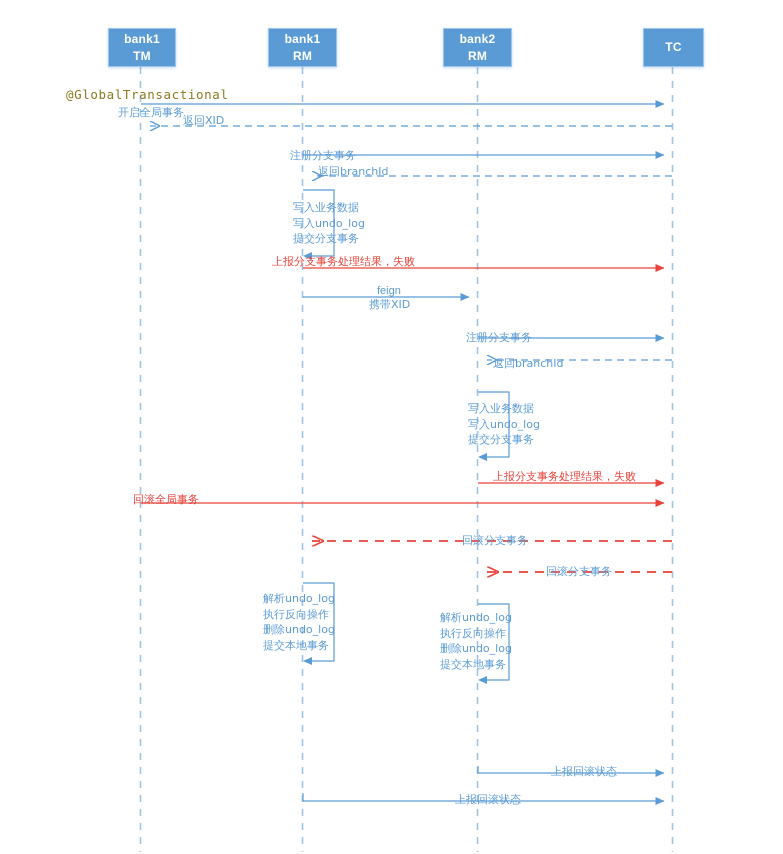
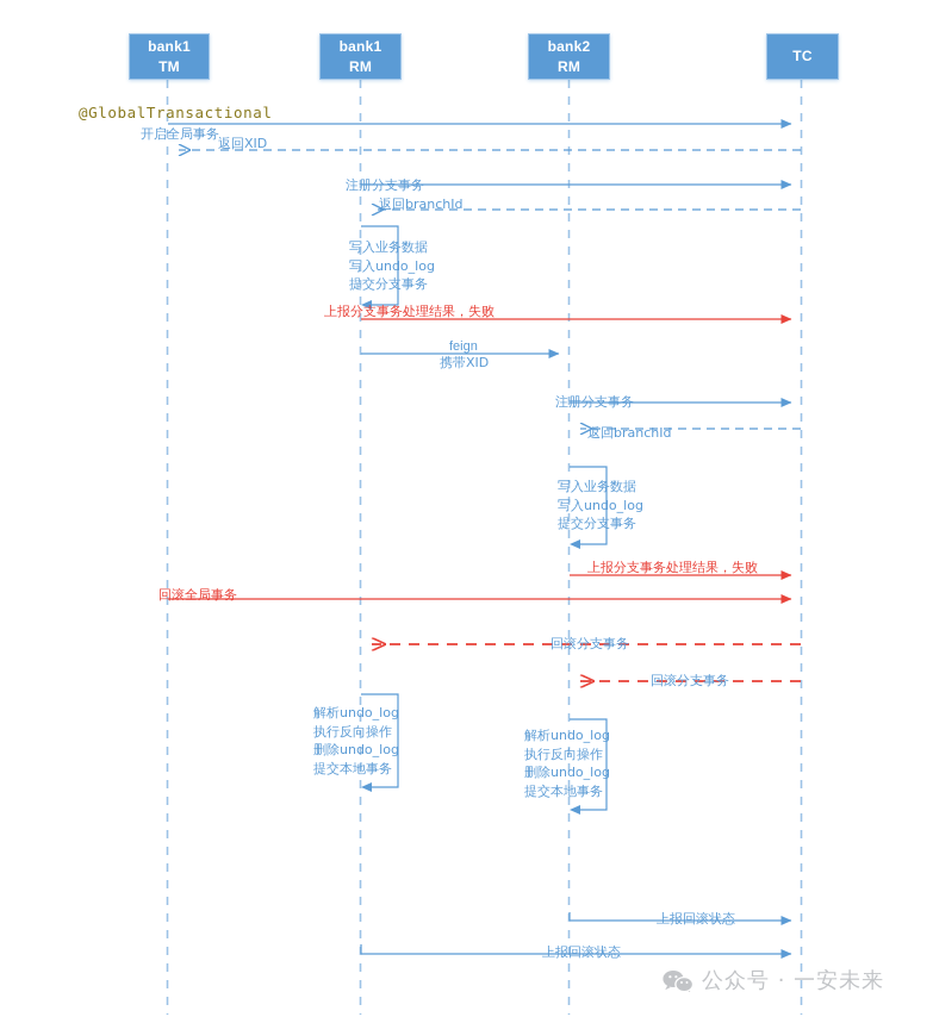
  bank1
  TM
  bank1
  RM
  bank2
  RM
  TC
  @GlobalTransactional
  开启全局事务
  返回XID
  注册分支事务
  返回branchId
  上报分支事务处理结果，失败
  feign
  携带XID
  注册分支事务
  返回branchId
  上报分支事务处理结果，失败
  回滚全局事务
  回滚分支事务
  回滚分支事务
  上报回滚状态
  上报回滚状态
  写入业务数据
  写入undo_log
  提交分支事务
  写入业务数据
  写入undo_log
  提交分支事务
  解析undo_log
  执行反向操作
  删除undo_log
  提交本地事务
  解析undo_log
  执行反向操作
  删除undo_log
  提交本地事务
+ 公众号 · 一安未来
